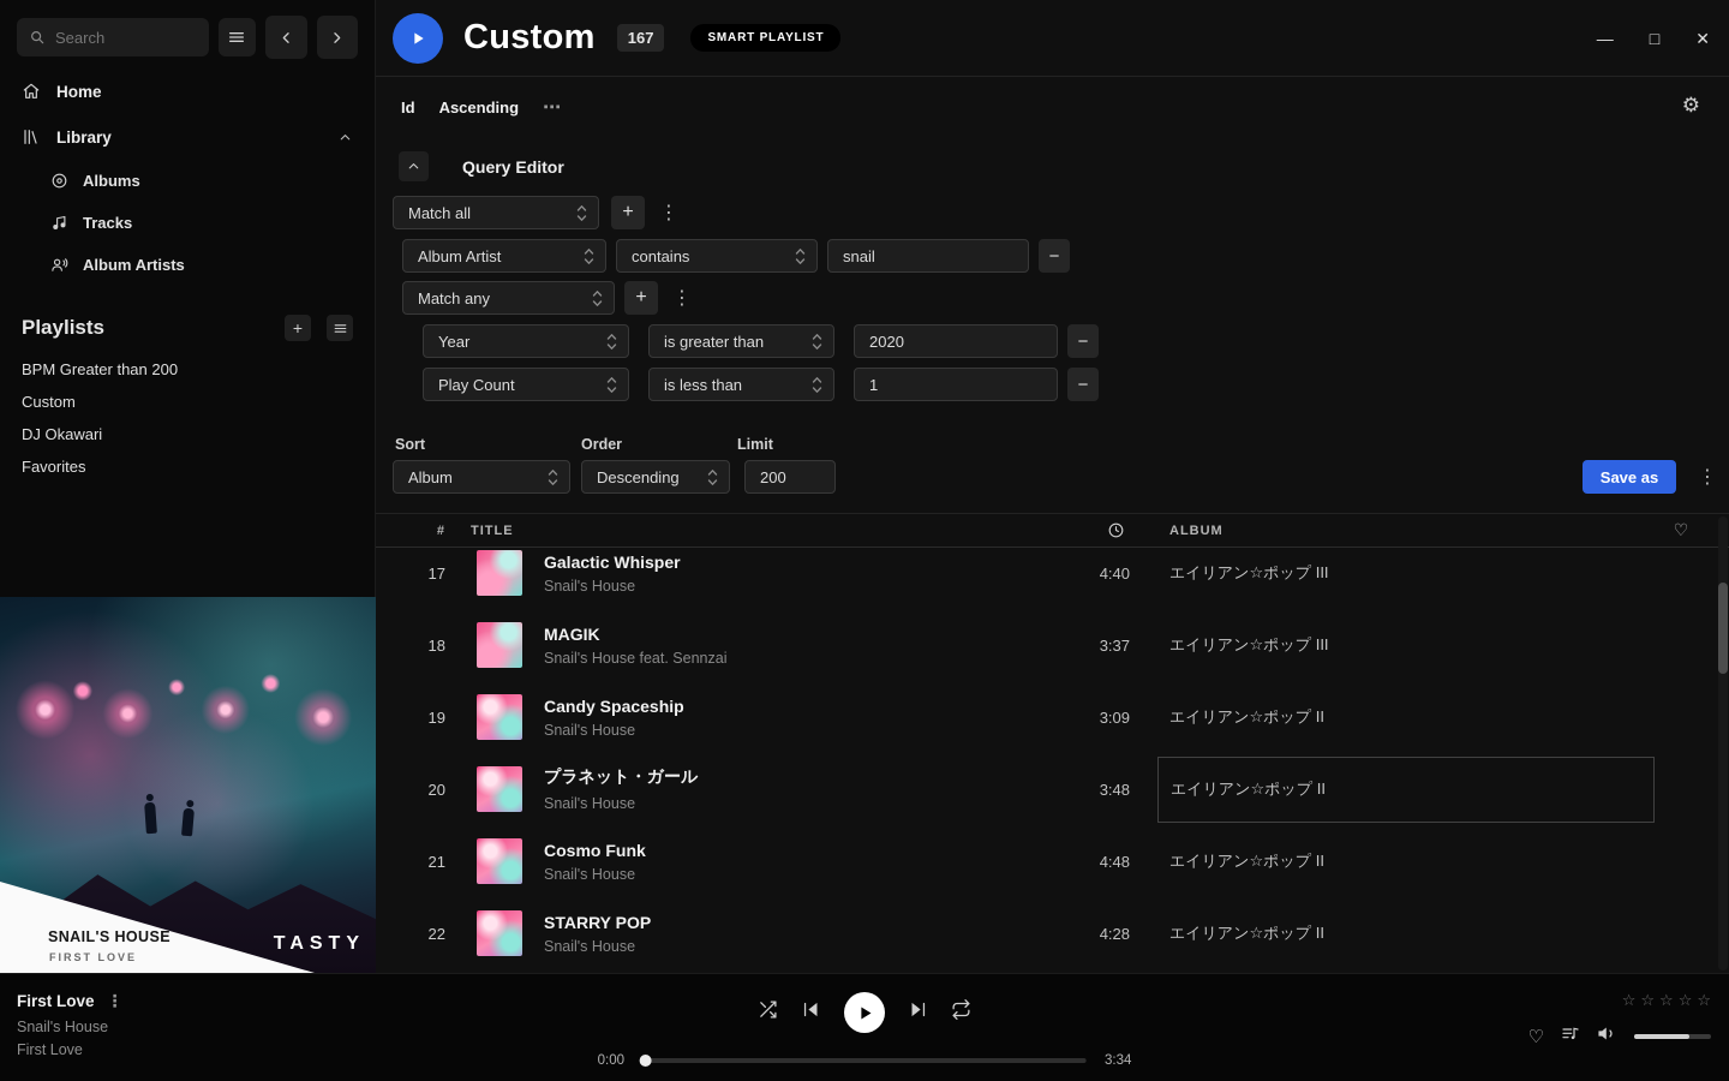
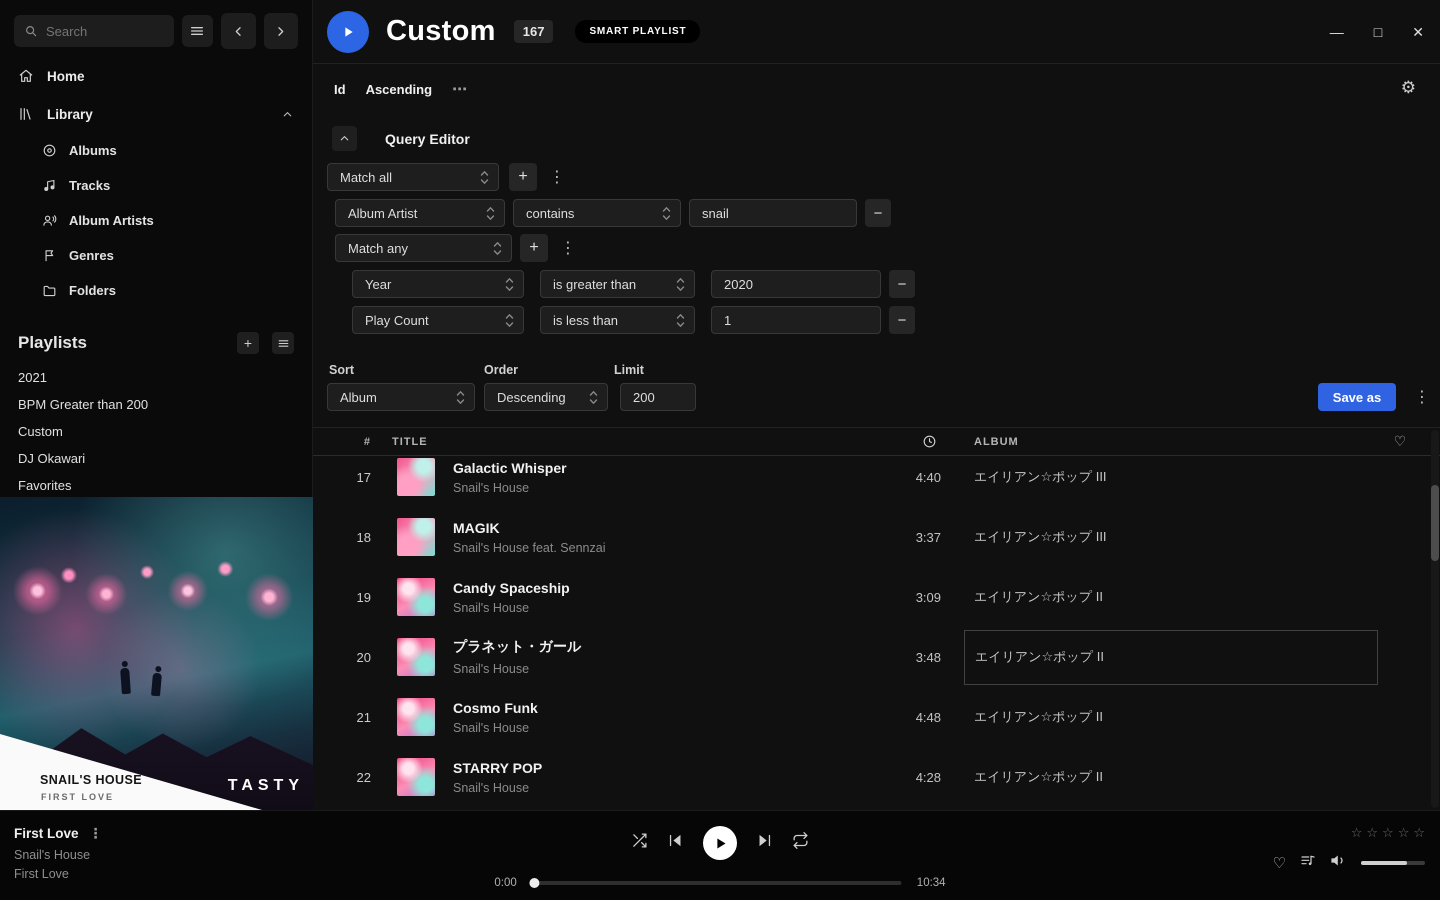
  Search
  Home
  Library
  Albums
  Tracks
  Album Artists
+ Genres
+ Folders
  Playlists
  +
+ 2021
  BPM Greater than 200
  Custom
  DJ Okawari
  Favorites
  SNAIL'S HOUSE
  FIRST LOVE
  TASTY
  Custom
  167
  SMART PLAYLIST
  —
  □
  ✕
  Id
  Ascending
  ⋯
  ⚙
  Query Editor
  Match all
  +
  ⋮
  Album Artist
  contains
  snail
  −
  Match any
  +
  ⋮
  Year
  is greater than
  2020
  −
  Play Count
  is less than
  1
  −
  Sort
  Order
  Limit
  Album
  Descending
  200
  Save as
  ⋮
  #
  TITLE
  ALBUM
  ♡
  17
  Galactic Whisper
  Snail's House
  4:40
  エイリアン☆ポップ III
  18
  MAGIK
  Snail's House feat. Sennzai
  3:37
  エイリアン☆ポップ III
  19
  Candy Spaceship
  Snail's House
  3:09
  エイリアン☆ポップ II
  20
  プラネット・ガール
  Snail's House
  3:48
  エイリアン☆ポップ II
  21
  Cosmo Funk
  Snail's House
  4:48
  エイリアン☆ポップ II
  22
  STARRY POP
  Snail's House
  4:28
  エイリアン☆ポップ II
  First Love
  ⋮
  Snail's House
  First Love
  0:00
- 3:34
+ 10:34
  ☆
  ☆
  ☆
  ☆
  ☆
  ♡
